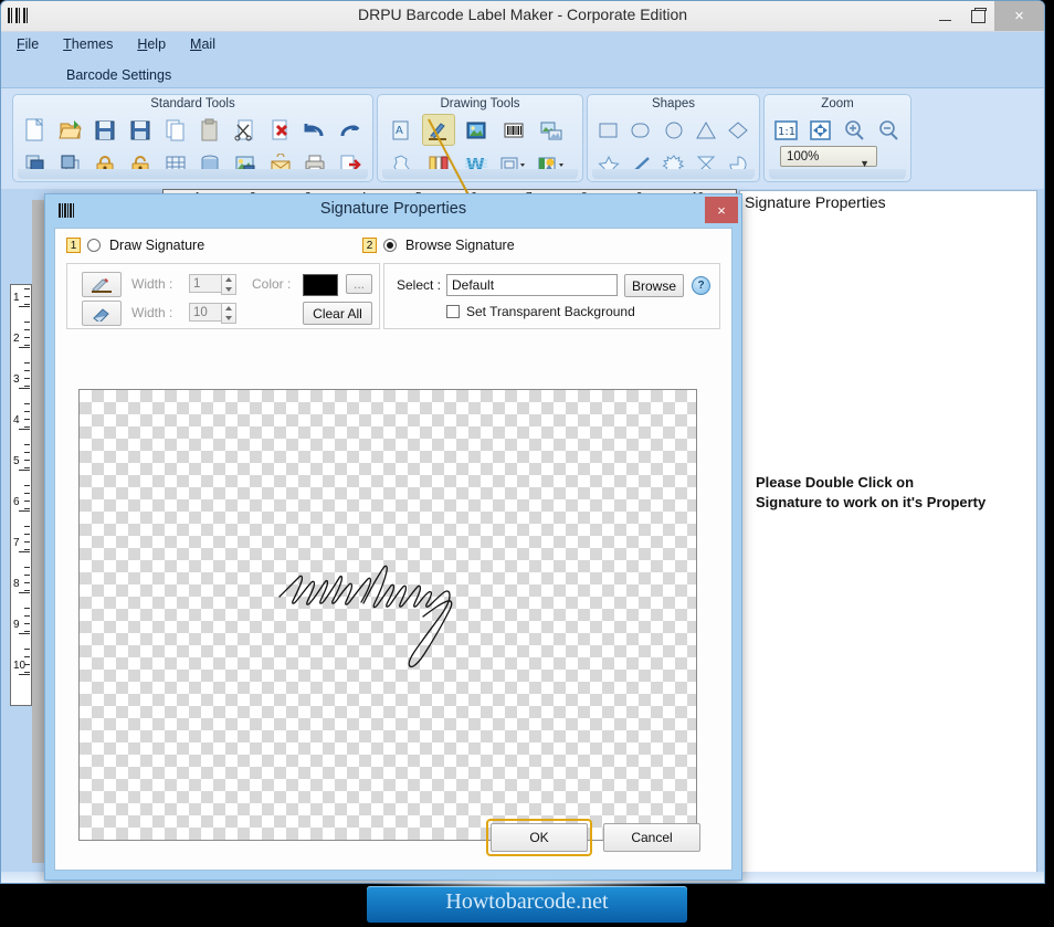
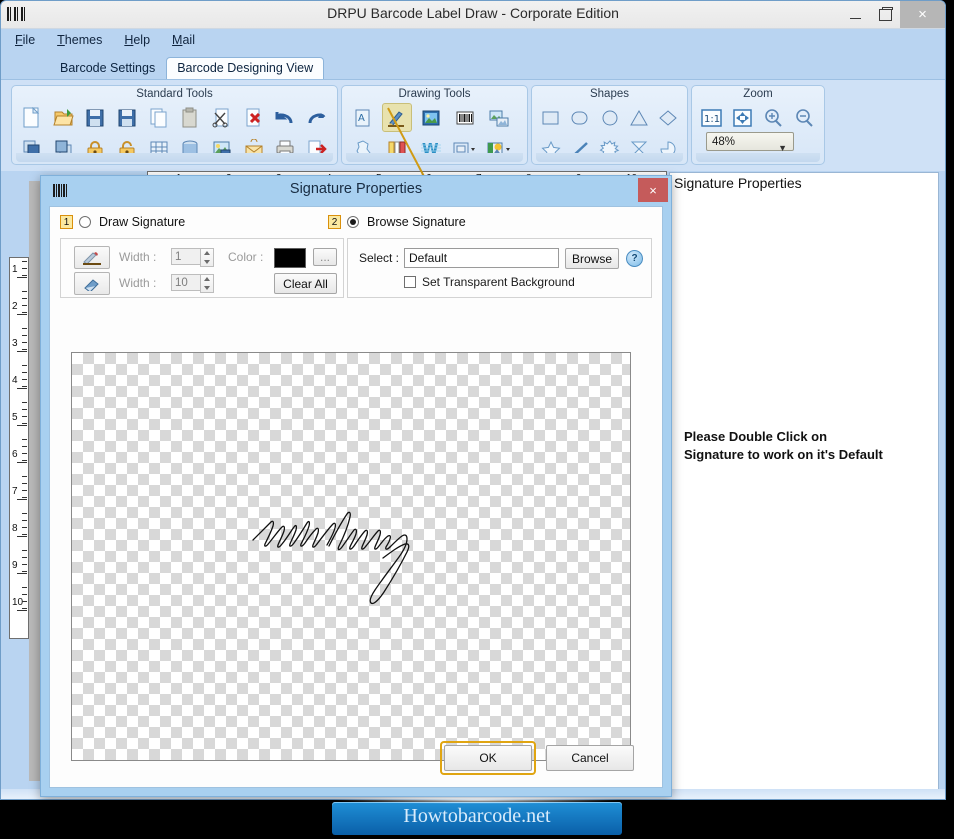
- DRPU Barcode Label Maker - Corporate Edition
+ DRPU Barcode Label Draw - Corporate Edition
  ×
  File
  Themes
  Help
  Mail
  Barcode Settings
+ Barcode Designing View
  Standard Tools
  Drawing Tools
  A
  W
  Shapes
  Zoom
  1:1
- 100%
+ 48%
  ▼
  1
  2
  3
  4
  5
  6
  7
  8
  9
  10
  Signature Properties
  Please Double Click on
- Signature to work on it's Property
+ Signature to work on it's Default
  Signature Properties
  ×
  1
  Draw Signature
  2
  Browse Signature
  Width :
  1
  Width :
  10
  Color :
  ...
  Clear All
  Select :
  Default
  Browse
  ?
  Set Transparent Background
  OK
  Cancel
  Howtobarcode.net
